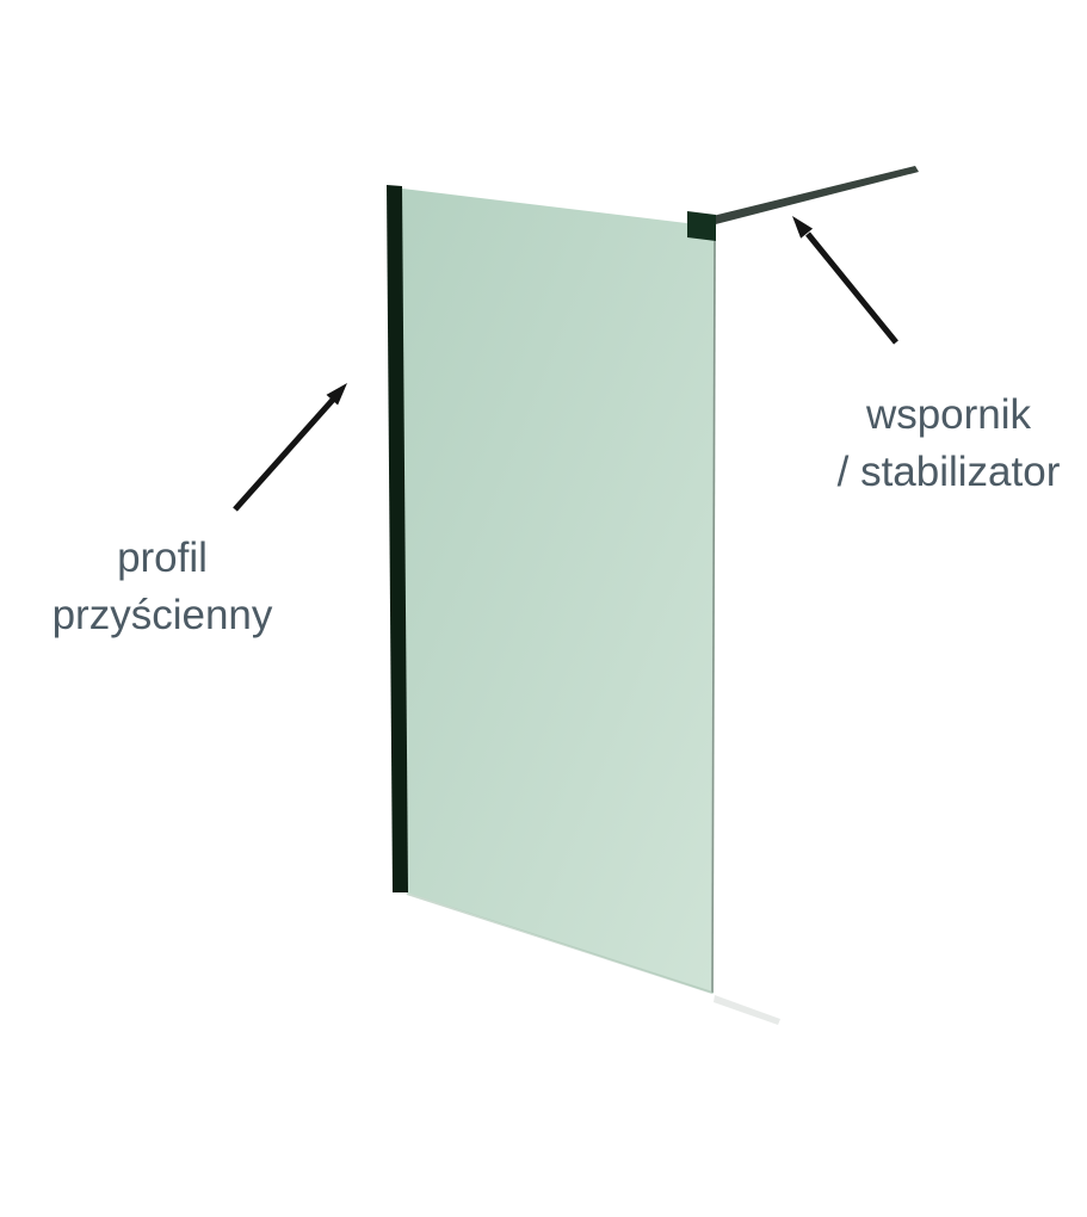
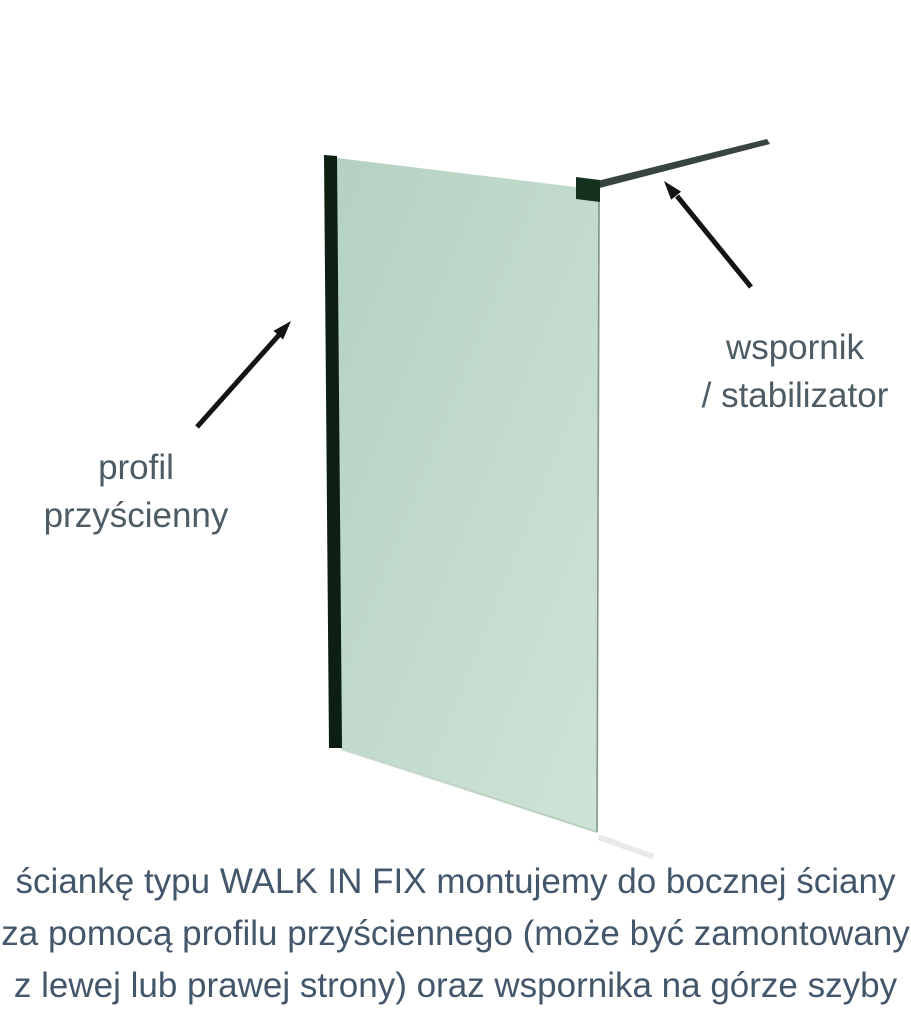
  profil
  przyścienny
  wspornik
  / stabilizator
+ ściankę typu WALK IN FIX montujemy do bocznej ściany
+ za pomocą profilu przyściennego (może być zamontowany
+ z lewej lub prawej strony) oraz wspornika na górze szyby
